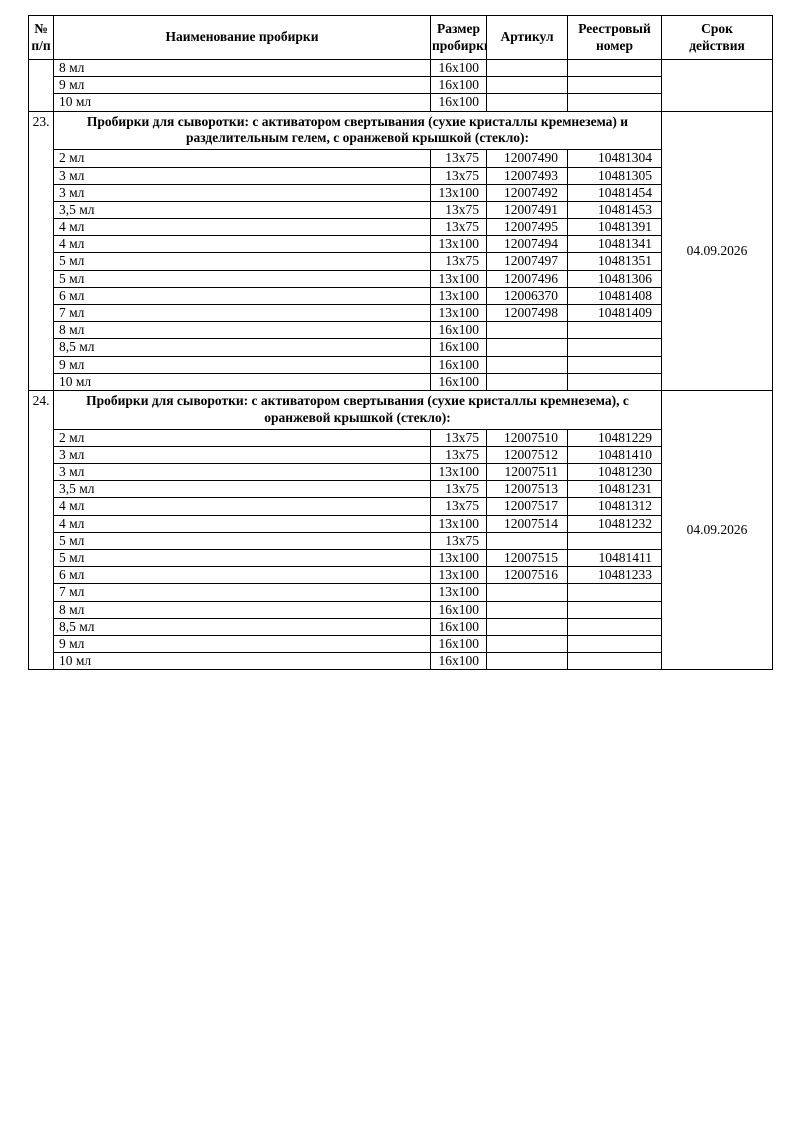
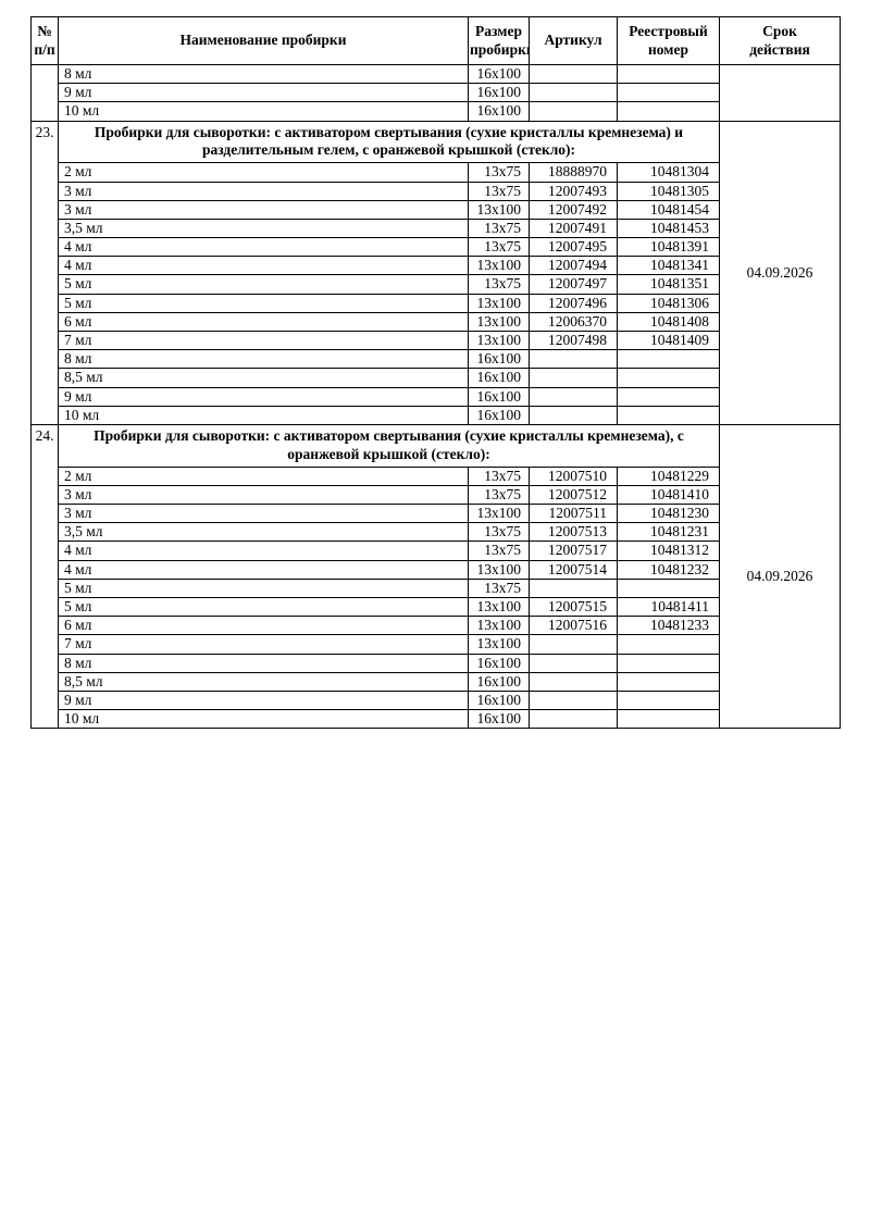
  № п/п	Наименование пробирки	Размер пробирк	Артикул	Реестровый номер	Срок действия
  	8 мл	16x100
  9 мл	16x100
  10 мл	16x100
  23.	Пробирки для сыворотки: с активатором свертывания (сухие кристаллы кремнезема) и разделительным гелем, с оранжевой крышкой (стекло):	04.09.2026
- 2 мл	13x75	12007490	10481304
+ 2 мл	13x75	18888970	10481304
  3 мл	13x75	12007493	10481305
  3 мл	13x100	12007492	10481454
  3,5 мл	13x75	12007491	10481453
  4 мл	13x75	12007495	10481391
  4 мл	13x100	12007494	10481341
  5 мл	13x75	12007497	10481351
  5 мл	13x100	12007496	10481306
  6 мл	13x100	12006370	10481408
  7 мл	13x100	12007498	10481409
  8 мл	16x100
  8,5 мл	16x100
  9 мл	16x100
  10 мл	16x100
  24.	Пробирки для сыворотки: с активатором свертывания (сухие кристаллы кремнезема), с оранжевой крышкой (стекло):	04.09.2026
  2 мл	13x75	12007510	10481229
  3 мл	13x75	12007512	10481410
  3 мл	13x100	12007511	10481230
  3,5 мл	13x75	12007513	10481231
  4 мл	13x75	12007517	10481312
  4 мл	13x100	12007514	10481232
  5 мл	13x75
  5 мл	13x100	12007515	10481411
  6 мл	13x100	12007516	10481233
  7 мл	13x100
  8 мл	16x100
  8,5 мл	16x100
  9 мл	16x100
  10 мл	16x100
